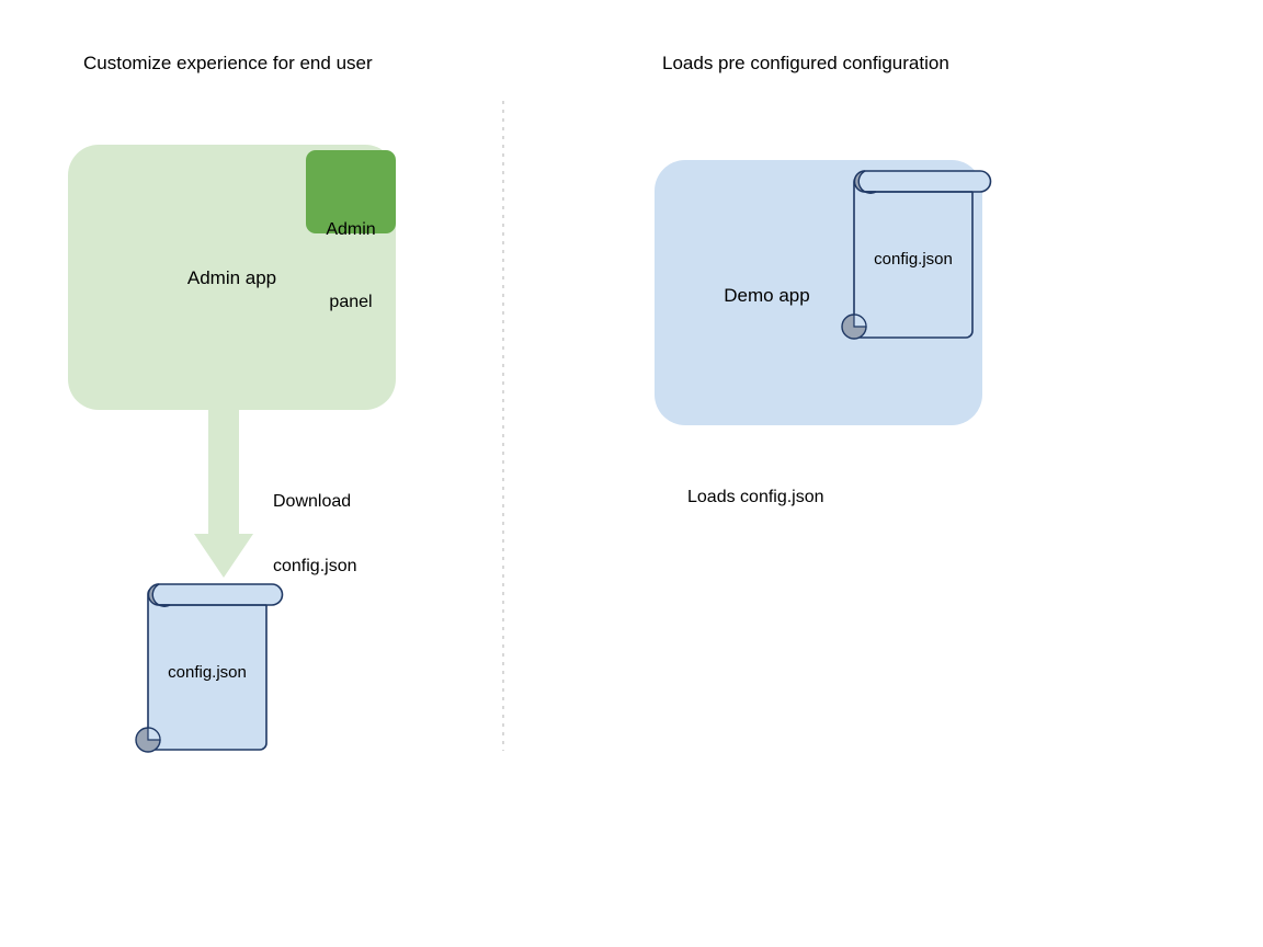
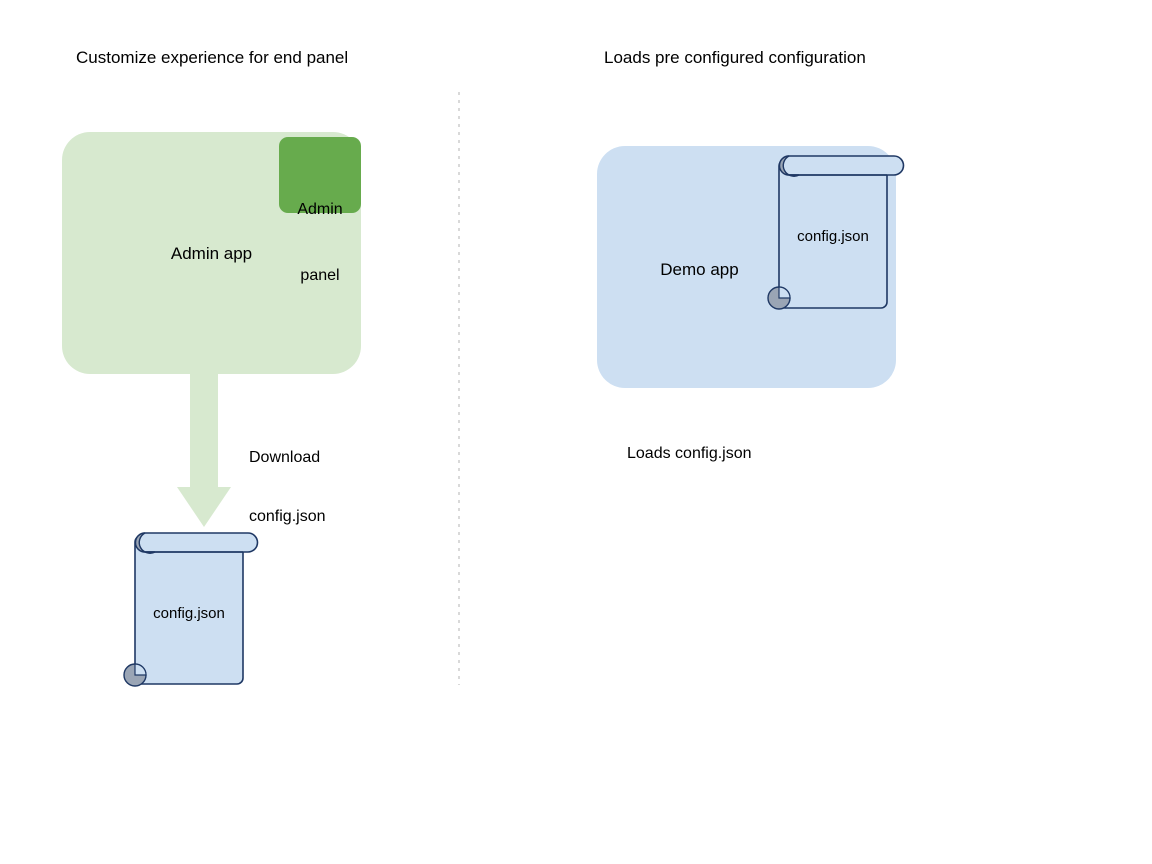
- Customize experience for end user
+ Customize experience for end panel
  Loads pre configured configuration
  Admin
  panel
  Admin app
  Download
  config.json
  config.json
  Demo app
  config.json
  Loads config.json
